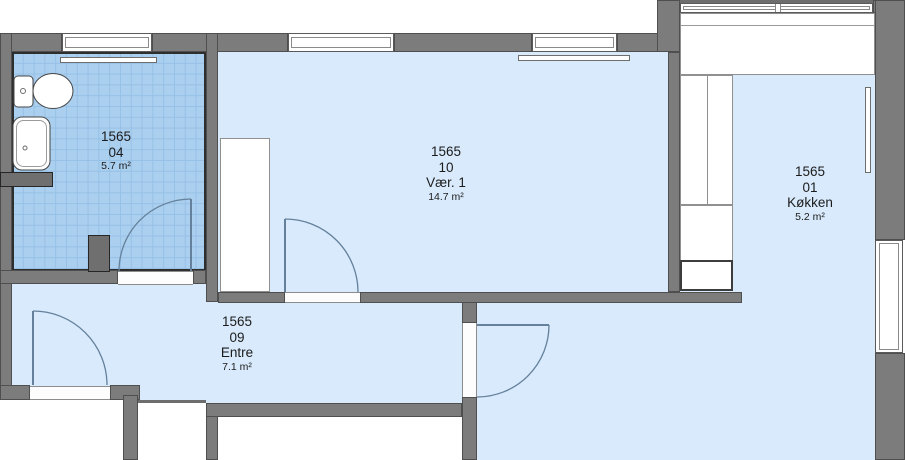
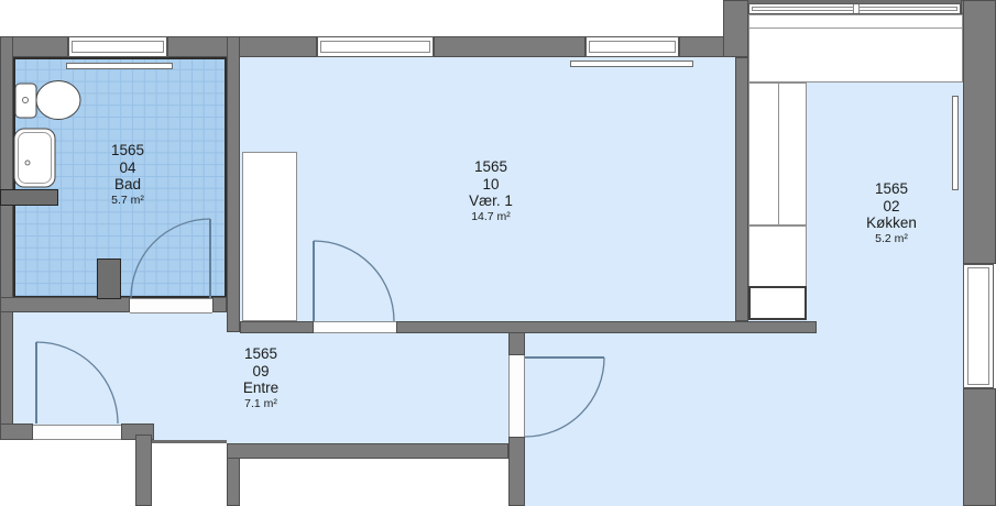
  1565
  04
+ Bad
  5.7 m²
  1565
  10
  Vær. 1
  14.7 m²
  1565
  09
  Entre
  7.1 m²
  1565
- 01
+ 02
  Køkken
  5.2 m²
